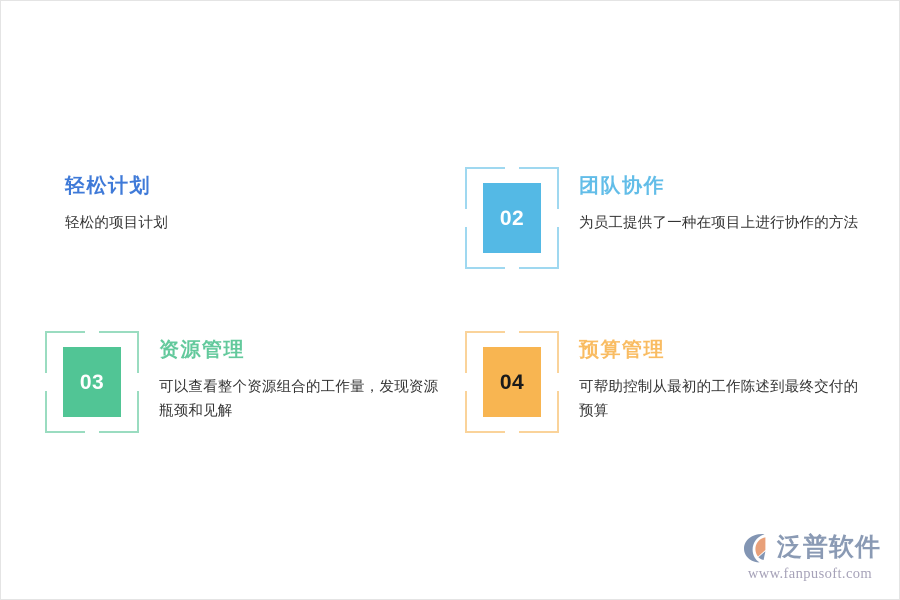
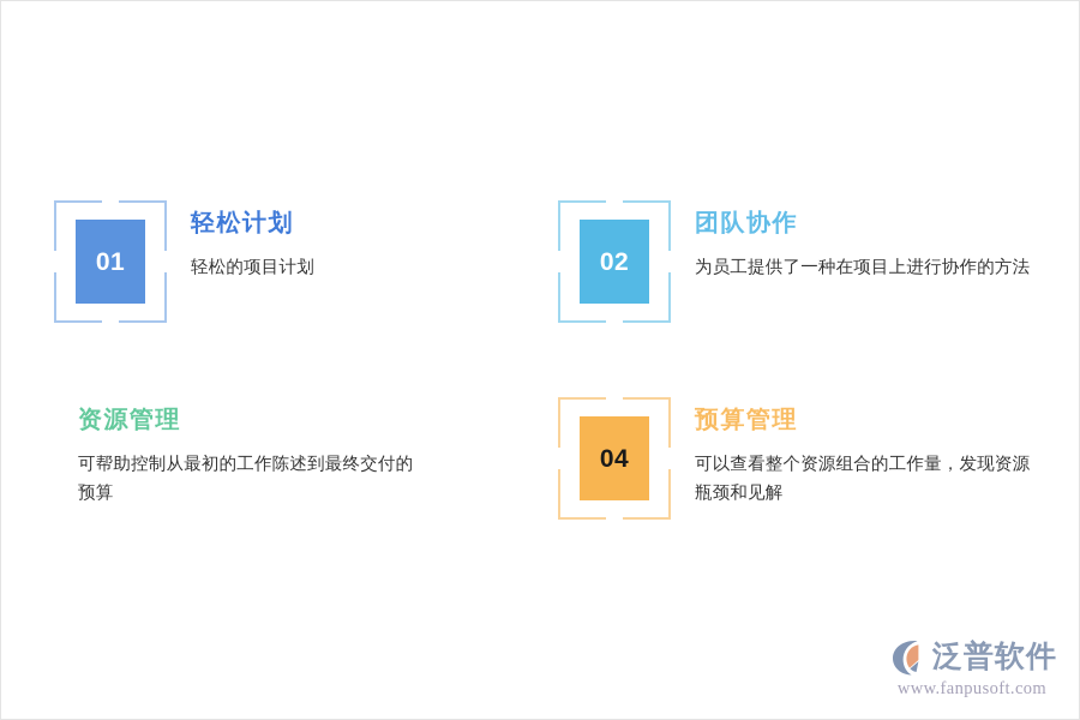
+ 01
  轻松计划
  轻松的项目计划
  02
  团队协作
  为员工提供了一种在项目上进行协作的方法
- 03
  资源管理
- 可以查看整个资源组合的工作量，发现资源瓶颈和见解
+ 可帮助控制从最初的工作陈述到最终交付的预算
  04
  预算管理
- 可帮助控制从最初的工作陈述到最终交付的预算
+ 可以查看整个资源组合的工作量，发现资源瓶颈和见解
  泛普软件
  www.fanpusoft.com
